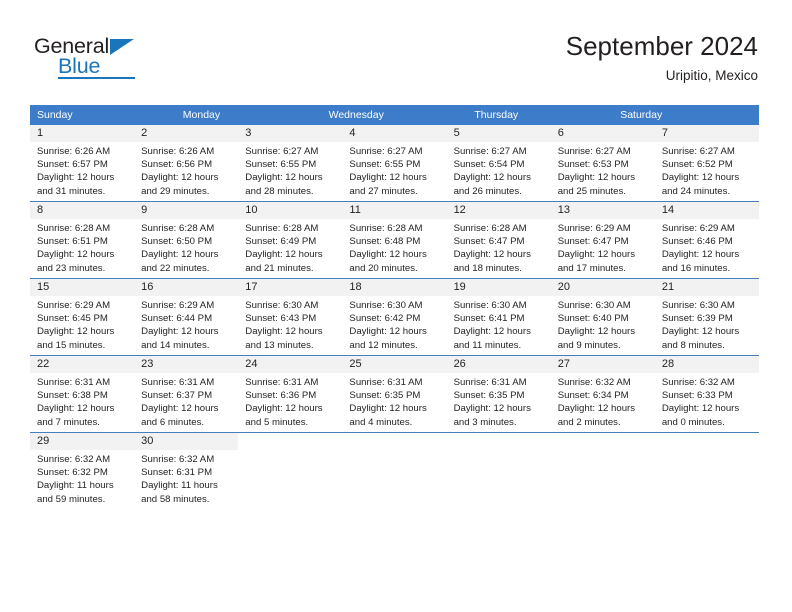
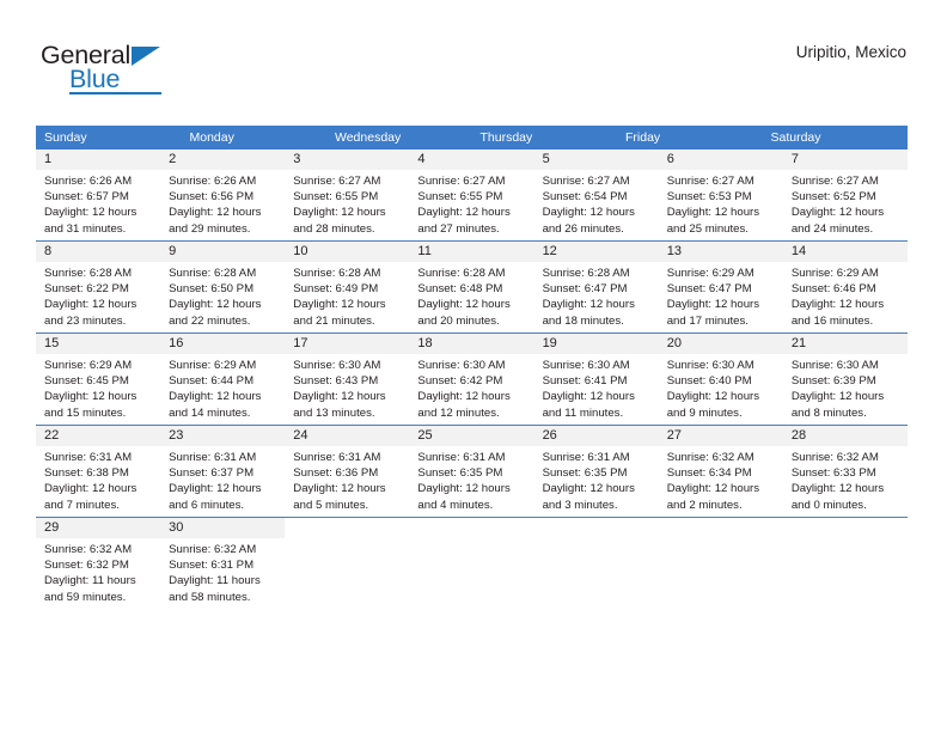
  General
  Blue
- September 2024
  Uripitio, Mexico
  Sunday
  Monday
  Wednesday
  Thursday
+ Friday
  Saturday
  1
  Sunrise: 6:26 AM
  Sunset: 6:57 PM
  Daylight: 12 hours
  and 31 minutes.
  2
  Sunrise: 6:26 AM
  Sunset: 6:56 PM
  Daylight: 12 hours
  and 29 minutes.
  3
  Sunrise: 6:27 AM
  Sunset: 6:55 PM
  Daylight: 12 hours
  and 28 minutes.
  4
  Sunrise: 6:27 AM
  Sunset: 6:55 PM
  Daylight: 12 hours
  and 27 minutes.
  5
  Sunrise: 6:27 AM
  Sunset: 6:54 PM
  Daylight: 12 hours
  and 26 minutes.
  6
  Sunrise: 6:27 AM
  Sunset: 6:53 PM
  Daylight: 12 hours
  and 25 minutes.
  7
  Sunrise: 6:27 AM
  Sunset: 6:52 PM
  Daylight: 12 hours
  and 24 minutes.
  8
  Sunrise: 6:28 AM
- Sunset: 6:51 PM
+ Sunset: 6:22 PM
  Daylight: 12 hours
  and 23 minutes.
  9
  Sunrise: 6:28 AM
  Sunset: 6:50 PM
  Daylight: 12 hours
  and 22 minutes.
  10
  Sunrise: 6:28 AM
  Sunset: 6:49 PM
  Daylight: 12 hours
  and 21 minutes.
  11
  Sunrise: 6:28 AM
  Sunset: 6:48 PM
  Daylight: 12 hours
  and 20 minutes.
  12
  Sunrise: 6:28 AM
  Sunset: 6:47 PM
  Daylight: 12 hours
  and 18 minutes.
  13
  Sunrise: 6:29 AM
  Sunset: 6:47 PM
  Daylight: 12 hours
  and 17 minutes.
  14
  Sunrise: 6:29 AM
  Sunset: 6:46 PM
  Daylight: 12 hours
  and 16 minutes.
  15
  Sunrise: 6:29 AM
  Sunset: 6:45 PM
  Daylight: 12 hours
  and 15 minutes.
  16
  Sunrise: 6:29 AM
  Sunset: 6:44 PM
  Daylight: 12 hours
  and 14 minutes.
  17
  Sunrise: 6:30 AM
  Sunset: 6:43 PM
  Daylight: 12 hours
  and 13 minutes.
  18
  Sunrise: 6:30 AM
  Sunset: 6:42 PM
  Daylight: 12 hours
  and 12 minutes.
  19
  Sunrise: 6:30 AM
  Sunset: 6:41 PM
  Daylight: 12 hours
  and 11 minutes.
  20
  Sunrise: 6:30 AM
  Sunset: 6:40 PM
  Daylight: 12 hours
  and 9 minutes.
  21
  Sunrise: 6:30 AM
  Sunset: 6:39 PM
  Daylight: 12 hours
  and 8 minutes.
  22
  Sunrise: 6:31 AM
  Sunset: 6:38 PM
  Daylight: 12 hours
  and 7 minutes.
  23
  Sunrise: 6:31 AM
  Sunset: 6:37 PM
  Daylight: 12 hours
  and 6 minutes.
  24
  Sunrise: 6:31 AM
  Sunset: 6:36 PM
  Daylight: 12 hours
  and 5 minutes.
  25
  Sunrise: 6:31 AM
  Sunset: 6:35 PM
  Daylight: 12 hours
  and 4 minutes.
  26
  Sunrise: 6:31 AM
  Sunset: 6:35 PM
  Daylight: 12 hours
  and 3 minutes.
  27
  Sunrise: 6:32 AM
  Sunset: 6:34 PM
  Daylight: 12 hours
  and 2 minutes.
  28
  Sunrise: 6:32 AM
  Sunset: 6:33 PM
  Daylight: 12 hours
  and 0 minutes.
  29
  Sunrise: 6:32 AM
  Sunset: 6:32 PM
  Daylight: 11 hours
  and 59 minutes.
  30
  Sunrise: 6:32 AM
  Sunset: 6:31 PM
  Daylight: 11 hours
  and 58 minutes.
